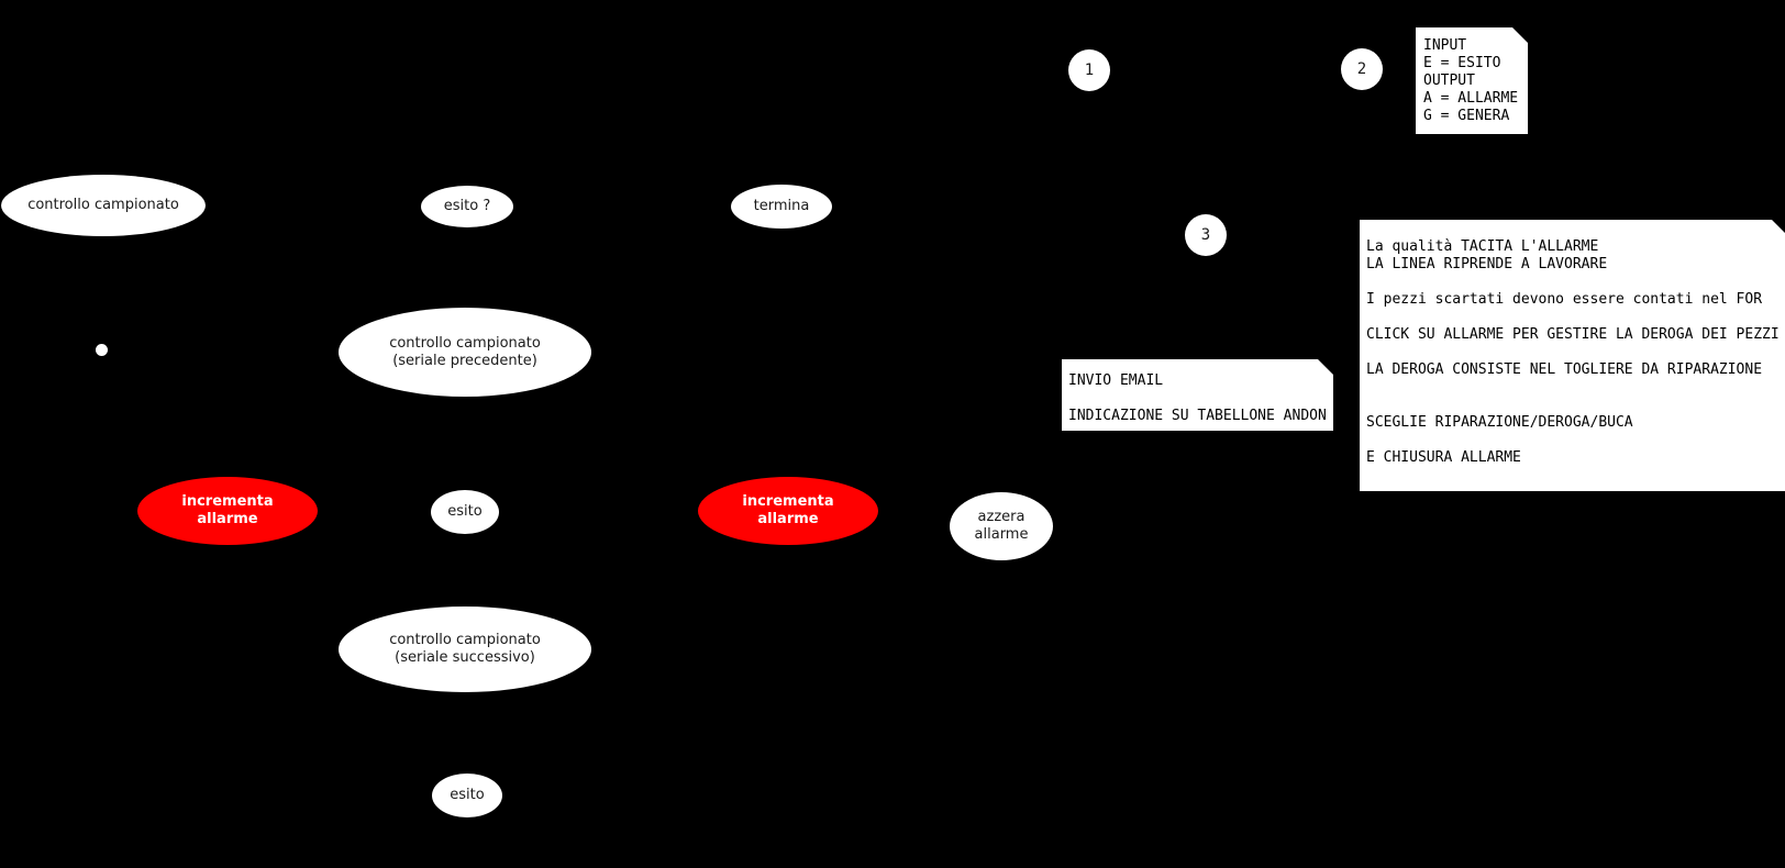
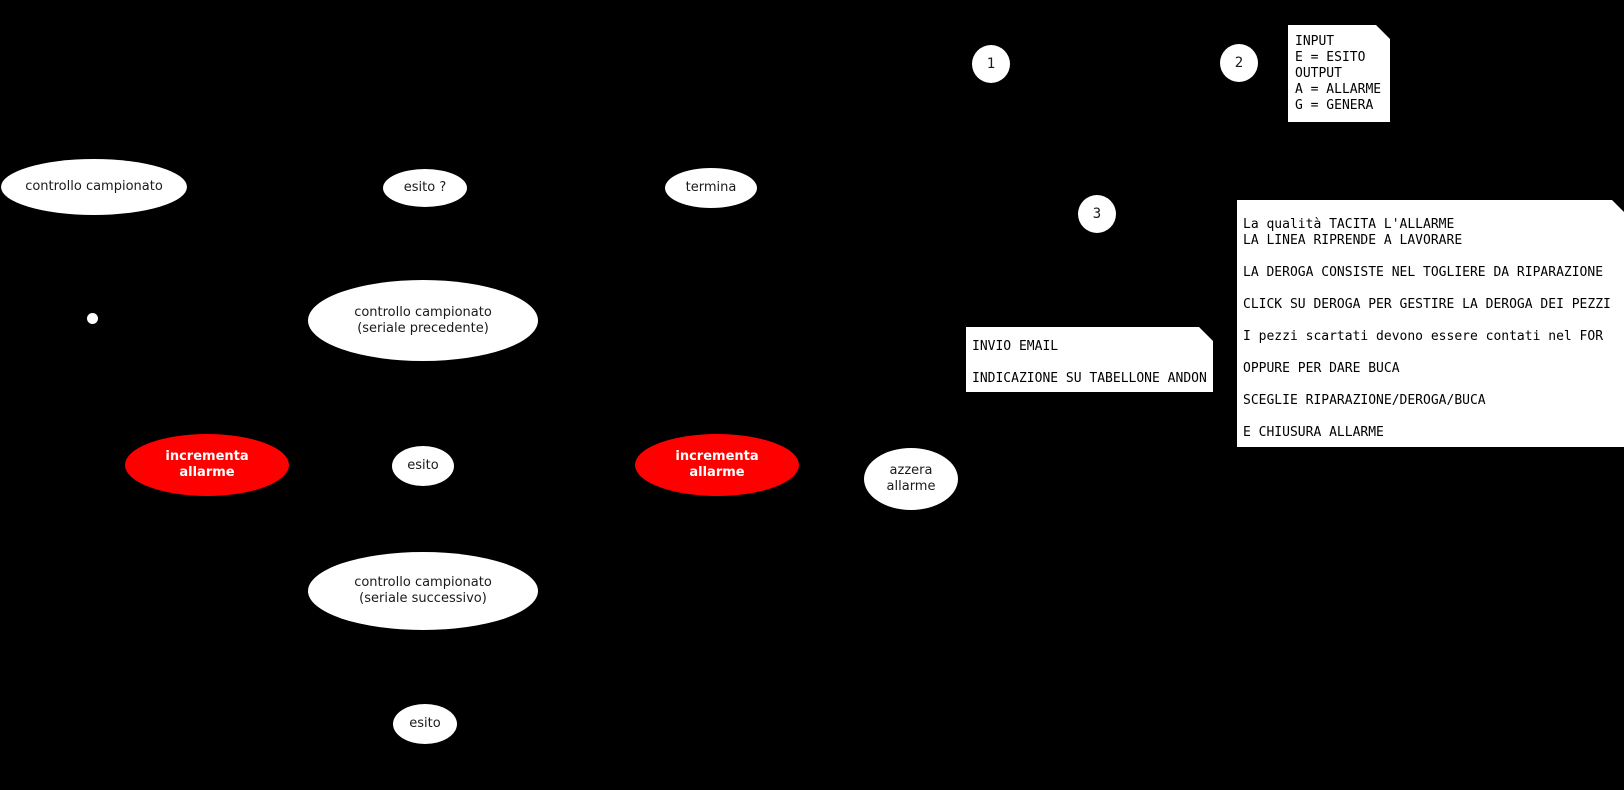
  controllo campionato
  esito ?
  termina
  1
  2
  3
  INPUT
  E = ESITO
  OUTPUT
  A = ALLARME
  G = GENERA
  La qualità TACITA L'ALLARME
  LA LINEA RIPRENDE A LAVORARE
- I pezzi scartati devono essere contati nel FOR
+ LA DEROGA CONSISTE NEL TOGLIERE DA RIPARAZIONE
- CLICK SU ALLARME PER GESTIRE LA DEROGA DEI PEZZI
+ CLICK SU DEROGA PER GESTIRE LA DEROGA DEI PEZZI
- LA DEROGA CONSISTE NEL TOGLIERE DA RIPARAZIONE
+ I pezzi scartati devono essere contati nel FOR
+ OPPURE PER DARE BUCA
  SCEGLIE RIPARAZIONE/DEROGA/BUCA
  E CHIUSURA ALLARME
  controllo campionato
  (seriale precedente)
  INVIO EMAIL
  INDICAZIONE SU TABELLONE ANDON
  incrementa
  allarme
  esito
  incrementa
  allarme
  azzera
  allarme
  controllo campionato
  (seriale successivo)
  esito
